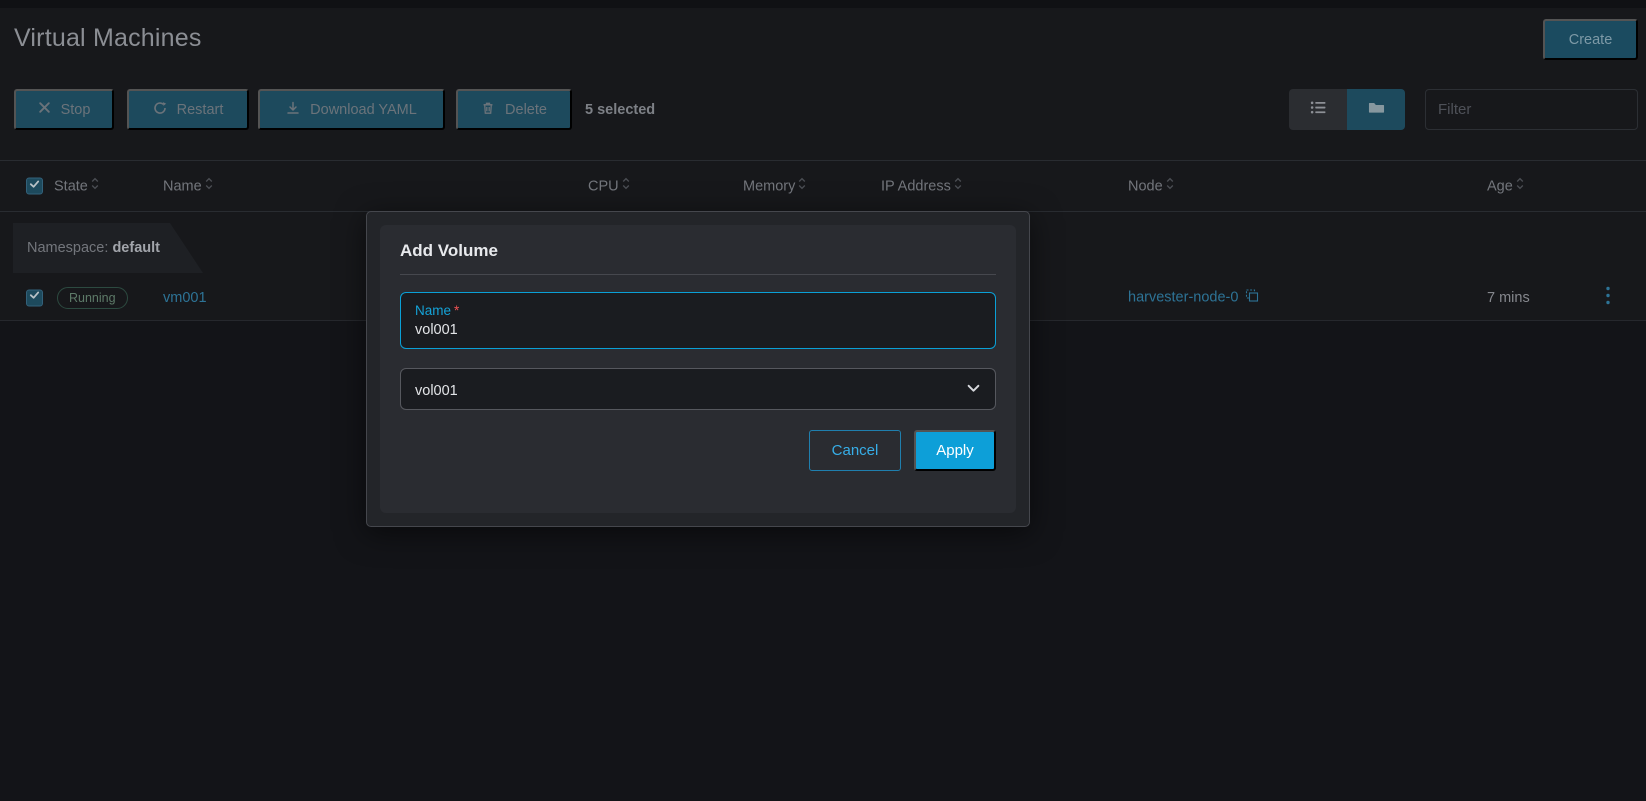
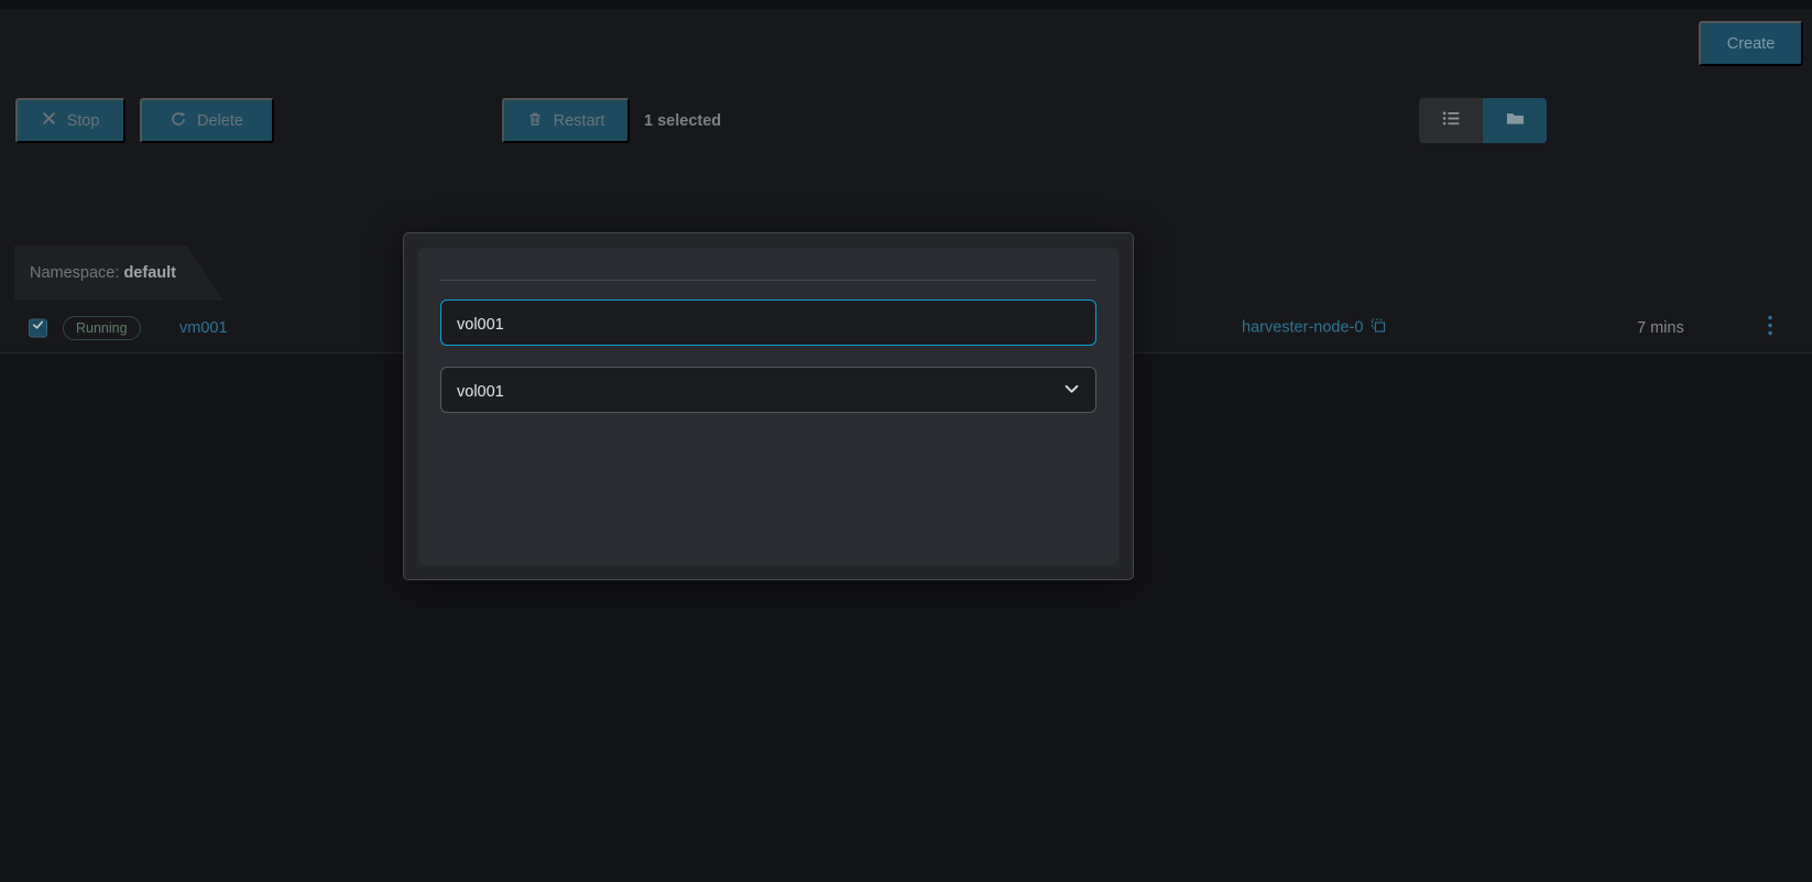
- Virtual Machines
  Create
  Stop
- Restart
+ Delete
- Download YAML
- Delete
+ Restart
- 5 selected
+ 1 selected
- Filter
- State
- Name
- CPU
- Memory
- IP Address
- Node
- Age
  Namespace: default
  Running
  vm001
  harvester-node-0
  7 mins
- Add Volume
- Name *
  vol001
  vol001
- Cancel
- Apply
